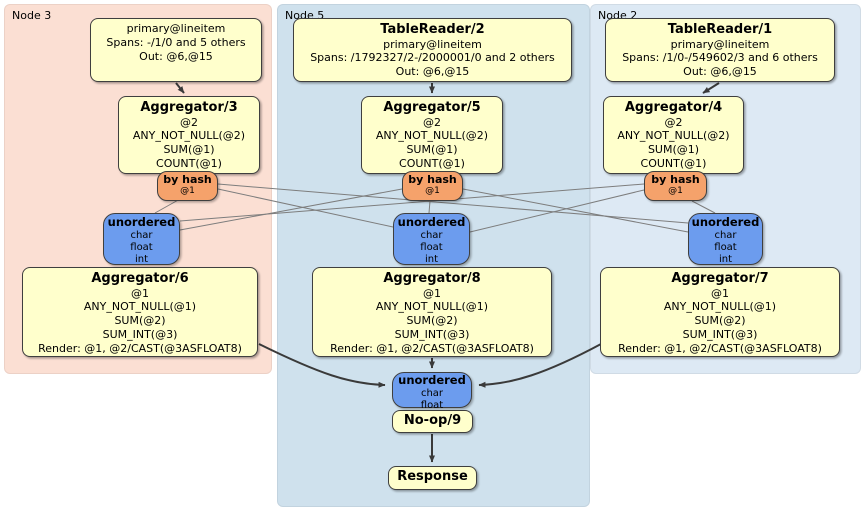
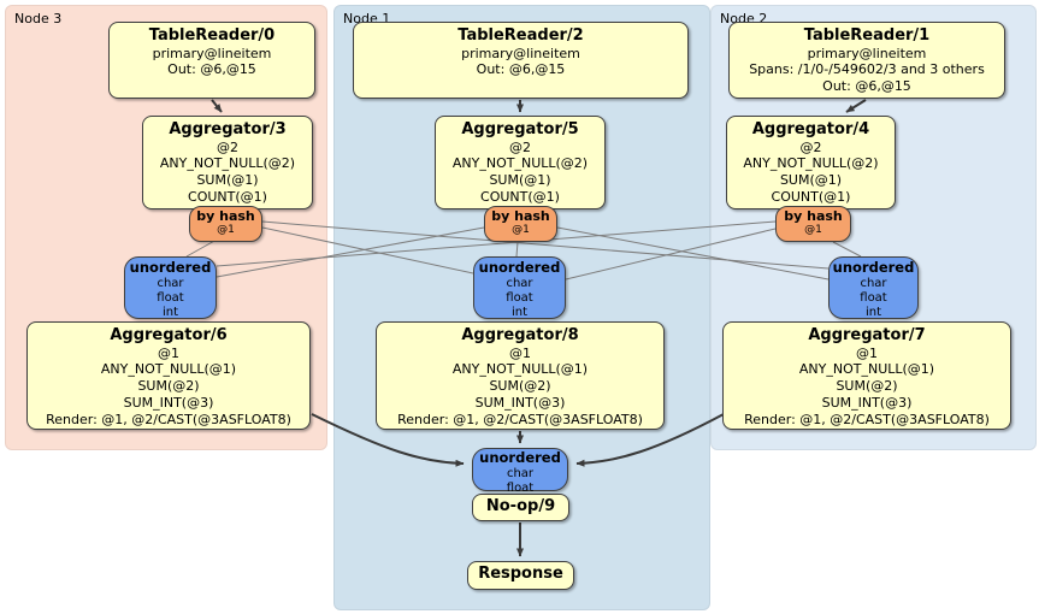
  Node 3
- Node 5
+ Node 1
  Node 2
+ TableReader/0
  primary@lineitem
- Spans: -/1/0 and 5 others
  Out: @6,@15
  Aggregator/3
  @2
  ANY_NOT_NULL(@2)
  SUM(@1)
  COUNT(@1)
  by hash
  @1
  unordered
  char
  float
  int
  Aggregator/6
  @1
  ANY_NOT_NULL(@1)
  SUM(@2)
  SUM_INT(@3)
  Render: @1, @2/CAST(@3ASFLOAT8)
  TableReader/2
  primary@lineitem
- Spans: /1792327/2-/2000001/0 and 2 others
  Out: @6,@15
  Aggregator/5
  @2
  ANY_NOT_NULL(@2)
  SUM(@1)
  COUNT(@1)
  by hash
  @1
  unordered
  char
  float
  int
  Aggregator/8
  @1
  ANY_NOT_NULL(@1)
  SUM(@2)
  SUM_INT(@3)
  Render: @1, @2/CAST(@3ASFLOAT8)
  TableReader/1
  primary@lineitem
- Spans: /1/0-/549602/3 and 6 others
+ Spans: /1/0-/549602/3 and 3 others
  Out: @6,@15
  Aggregator/4
  @2
  ANY_NOT_NULL(@2)
  SUM(@1)
  COUNT(@1)
  by hash
  @1
  unordered
  char
  float
  int
  Aggregator/7
  @1
  ANY_NOT_NULL(@1)
  SUM(@2)
  SUM_INT(@3)
  Render: @1, @2/CAST(@3ASFLOAT8)
  unordered
  char
  float
  No-op/9
  Response
